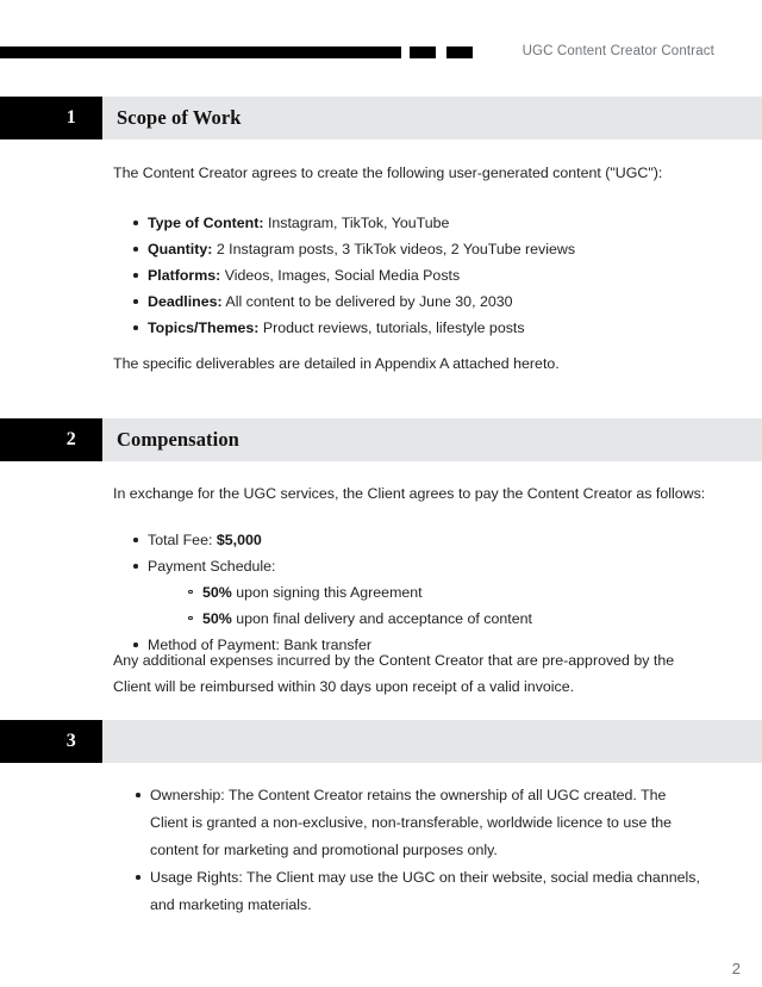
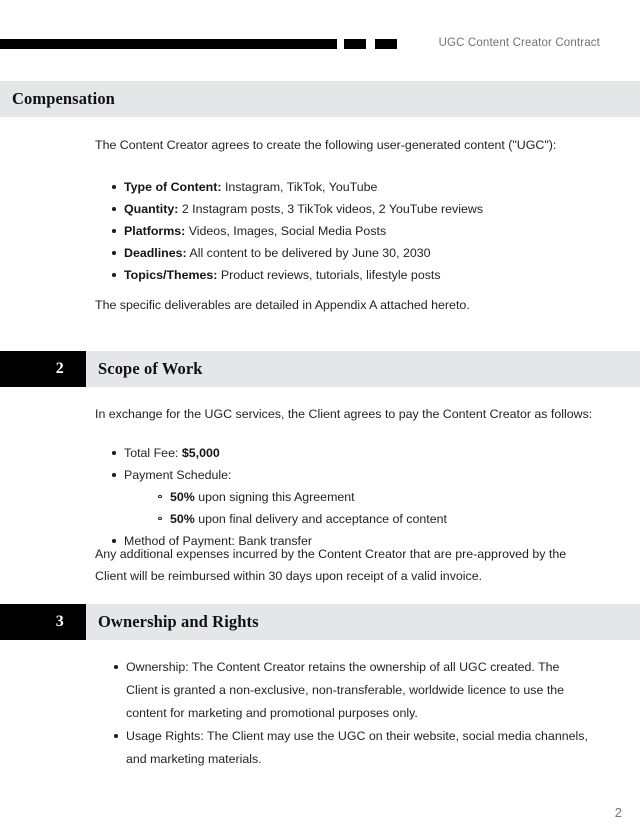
  UGC Content Creator Contract
- 1
- Scope of Work
+ Compensation
  The Content Creator agrees to create the following user-generated content ("UGC"):
  Type of Content: Instagram, TikTok, YouTube
  Quantity: 2 Instagram posts, 3 TikTok videos, 2 YouTube reviews
  Platforms: Videos, Images, Social Media Posts
  Deadlines: All content to be delivered by June 30, 2030
  Topics/Themes: Product reviews, tutorials, lifestyle posts
  The specific deliverables are detailed in Appendix A attached hereto.
  2
- Compensation
+ Scope of Work
  In exchange for the UGC services, the Client agrees to pay the Content Creator as follows:
  Total Fee: $5,000
  Payment Schedule:
  50% upon signing this Agreement
  50% upon final delivery and acceptance of content
  Method of Payment: Bank transfer
  Any additional expenses incurred by the Content Creator that are pre-approved by the Client will be reimbursed within 30 days upon receipt of a valid invoice.
  3
+ Ownership and Rights
  Ownership: The Content Creator retains the ownership of all UGC created. The Client is granted a non-exclusive, non-transferable, worldwide licence to use the content for marketing and promotional purposes only.
  Usage Rights: The Client may use the UGC on their website, social media channels, and marketing materials.
  2
